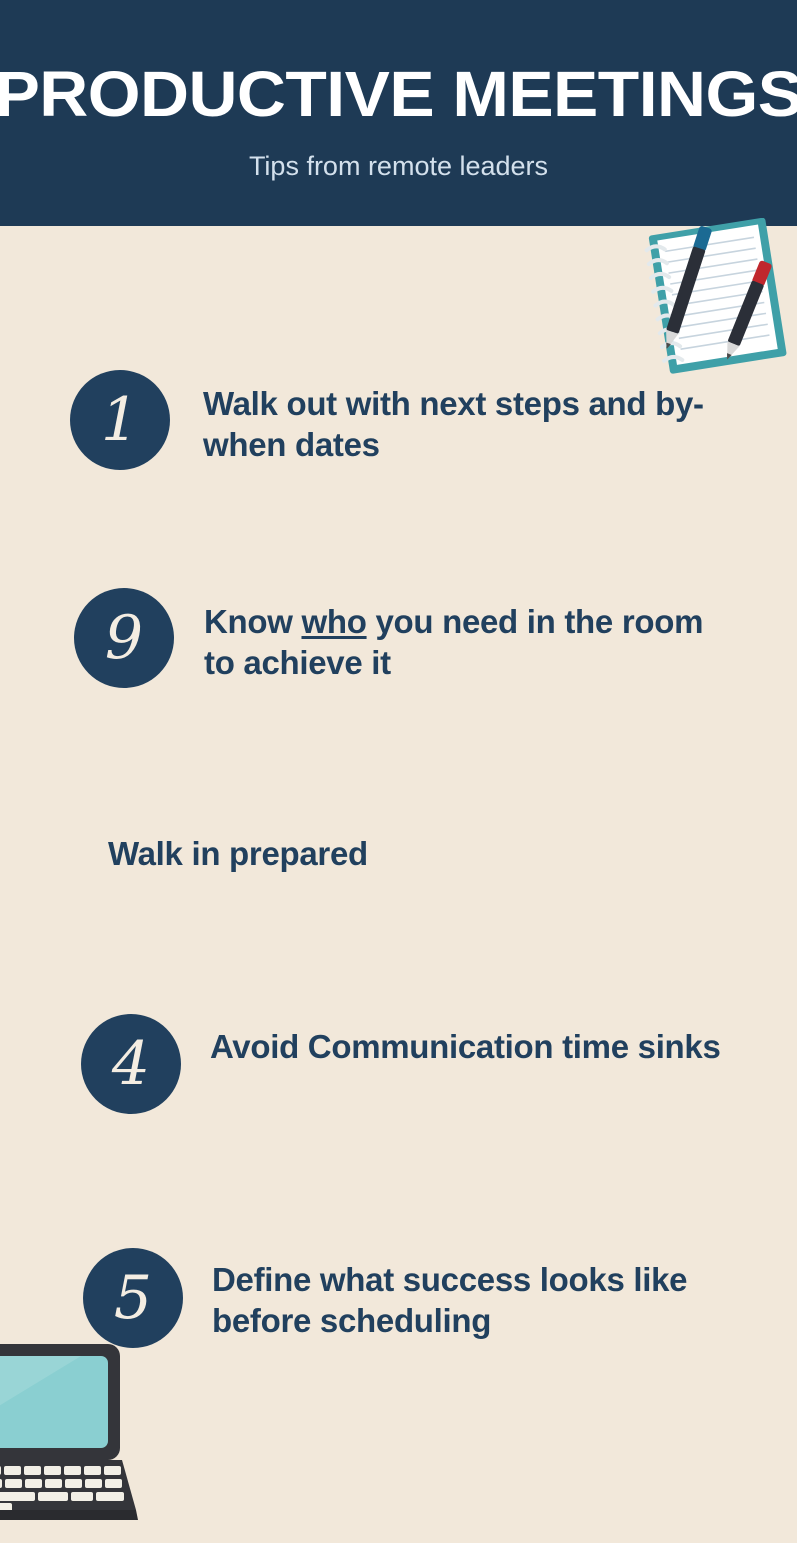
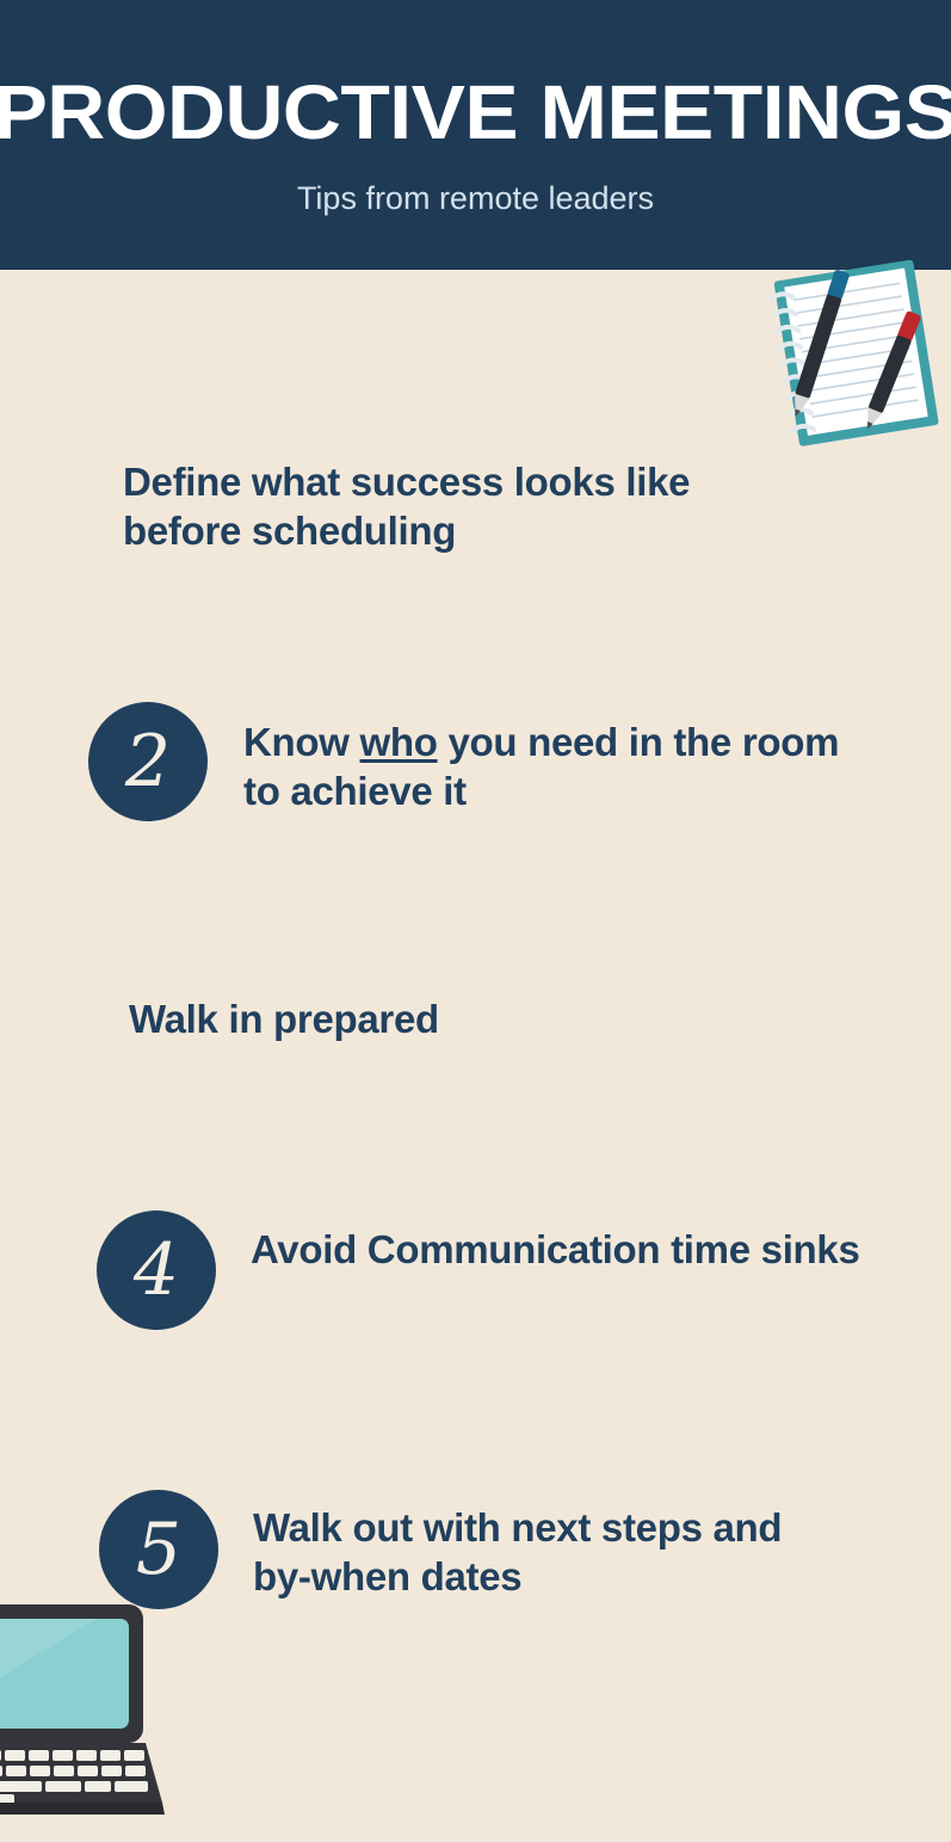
  PRODUCTIVE MEETINGS
  Tips from remote leaders
- 1
- Walk out with next steps and by-when dates
+ Define what success looks like before scheduling
- 9
+ 2
  Know who you need in the room to achieve it
  Walk in prepared
  4
  Avoid Communication time sinks
  5
- Define what success looks like before scheduling
+ Walk out with next steps and by-when dates
